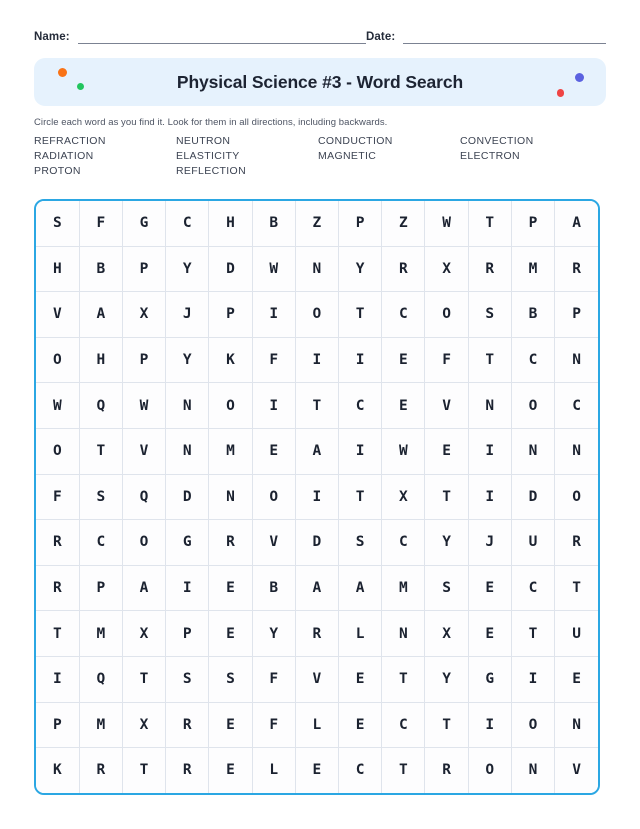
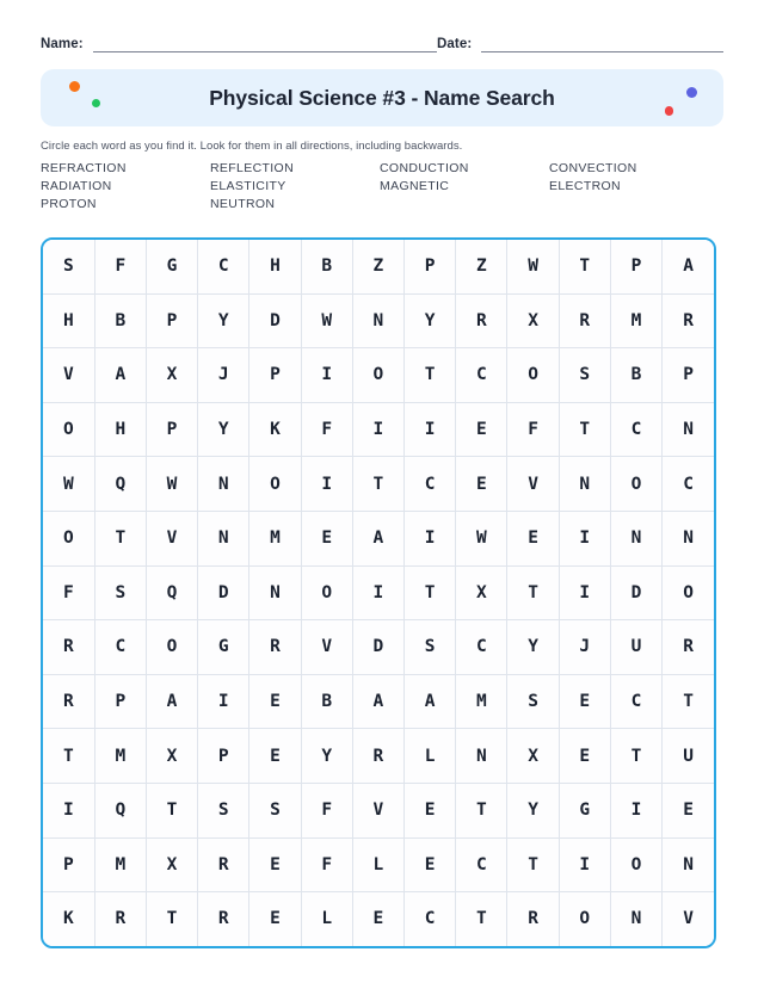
  Name:
  Date:
- Physical Science #3 - Word Search
+ Physical Science #3 - Name Search
  Circle each word as you find it. Look for them in all directions, including backwards.
  REFRACTION
- NEUTRON
+ REFLECTION
  CONDUCTION
  CONVECTION
  RADIATION
  ELASTICITY
  MAGNETIC
  ELECTRON
  PROTON
- REFLECTION
+ NEUTRON
  S	F	G	C	H	B	Z	P	Z	W	T	P	A
  H	B	P	Y	D	W	N	Y	R	X	R	M	R
  V	A	X	J	P	I	O	T	C	O	S	B	P
  O	H	P	Y	K	F	I	I	E	F	T	C	N
  W	Q	W	N	O	I	T	C	E	V	N	O	C
  O	T	V	N	M	E	A	I	W	E	I	N	N
  F	S	Q	D	N	O	I	T	X	T	I	D	O
  R	C	O	G	R	V	D	S	C	Y	J	U	R
  R	P	A	I	E	B	A	A	M	S	E	C	T
  T	M	X	P	E	Y	R	L	N	X	E	T	U
  I	Q	T	S	S	F	V	E	T	Y	G	I	E
  P	M	X	R	E	F	L	E	C	T	I	O	N
  K	R	T	R	E	L	E	C	T	R	O	N	V
